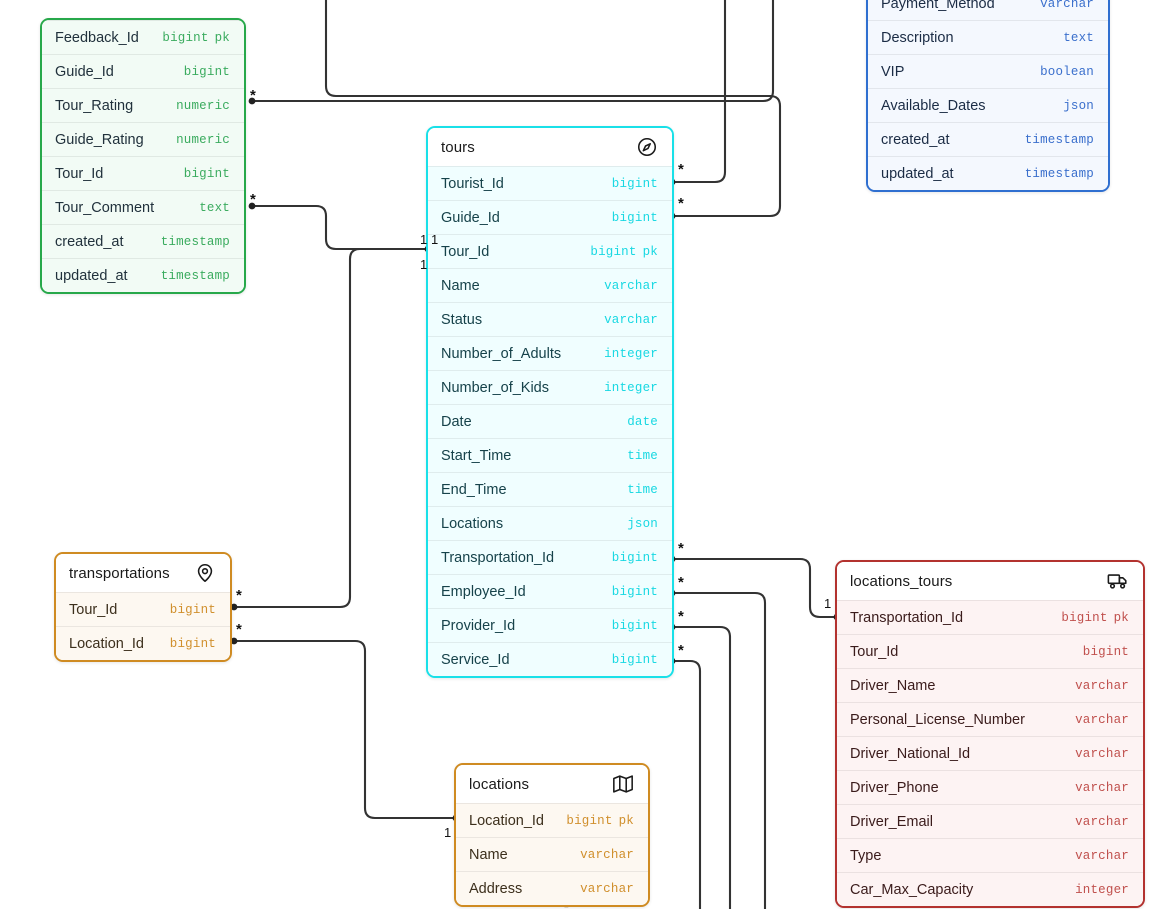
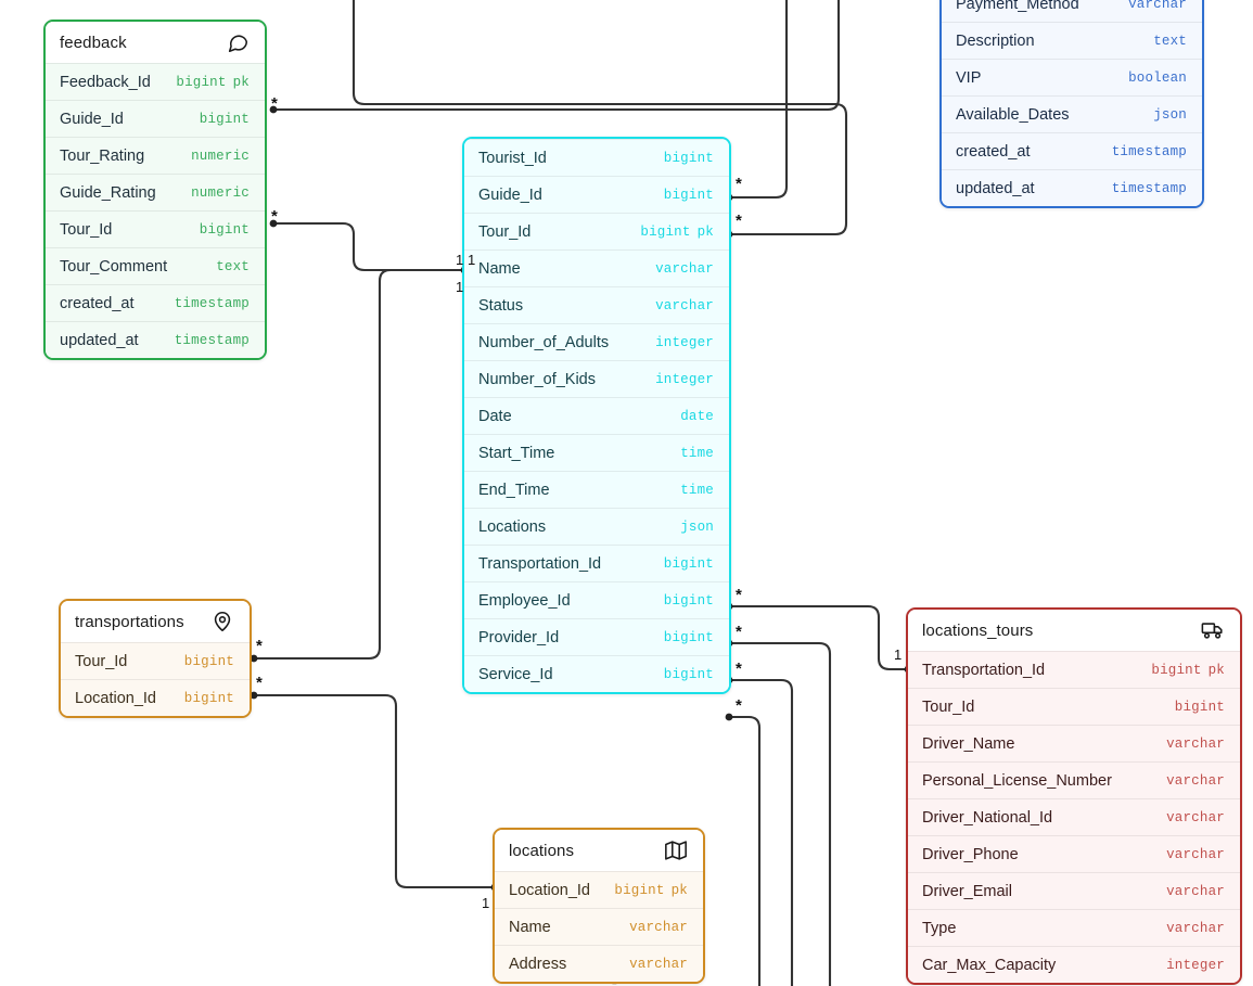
+ feedback
  Feedback_Id
  bigint pk
  Guide_Id
  bigint
  Tour_Rating
  numeric
  Guide_Rating
  numeric
  Tour_Id
  bigint
  Tour_Comment
  text
  created_at
  timestamp
  updated_at
  timestamp
- tours
  Tourist_Id
  bigint
  Guide_Id
  bigint
  Tour_Id
  bigint pk
  Name
  varchar
  Status
  varchar
  Number_of_Adults
  integer
  Number_of_Kids
  integer
  Date
  date
  Start_Time
  time
  End_Time
  time
  Locations
  json
  Transportation_Id
  bigint
  Employee_Id
  bigint
  Provider_Id
  bigint
  Service_Id
  bigint
  Payment_Method
  varchar
  Description
  text
  VIP
  boolean
  Available_Dates
  json
  created_at
  timestamp
  updated_at
  timestamp
  transportations
  Tour_Id
  bigint
  Location_Id
  bigint
  locations
  Location_Id
  bigint pk
  Name
  varchar
  Address
  varchar
  locations_tours
  Transportation_Id
  bigint pk
  Tour_Id
  bigint
  Driver_Name
  varchar
  Personal_License_Number
  varchar
  Driver_National_Id
  varchar
  Driver_Phone
  varchar
  Driver_Email
  varchar
  Type
  varchar
  Car_Max_Capacity
  integer
  *
  *
  *
  *
  1
  1
  1
  *
  *
  *
  *
  *
  *
  1
  1
